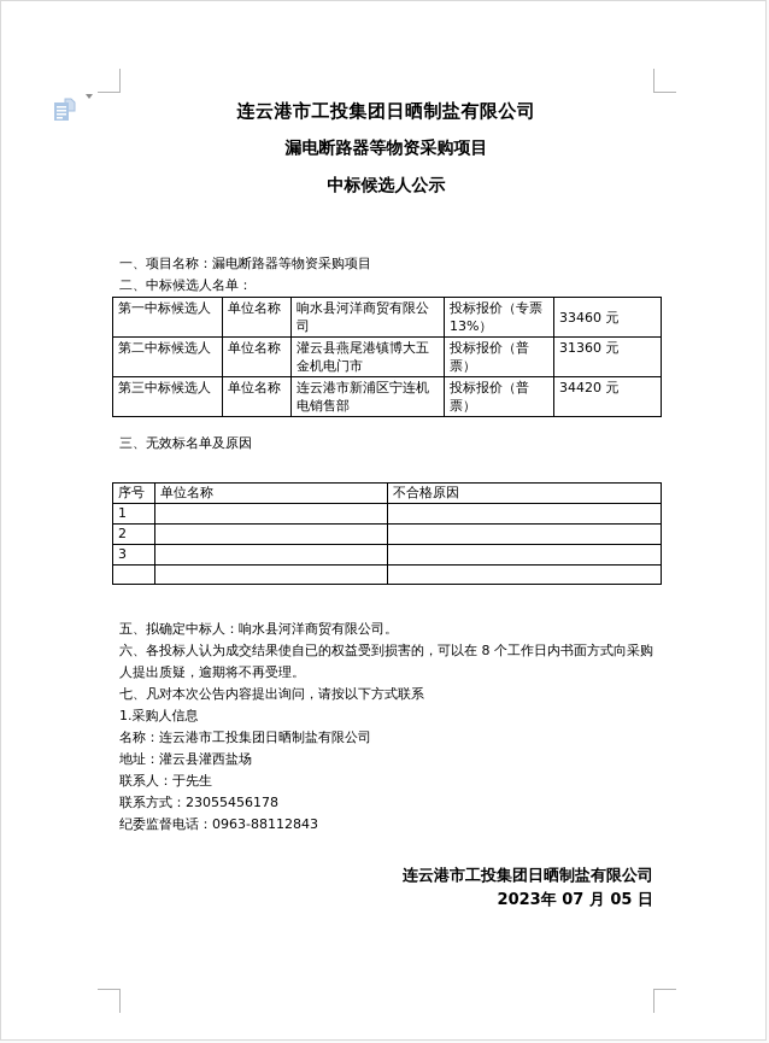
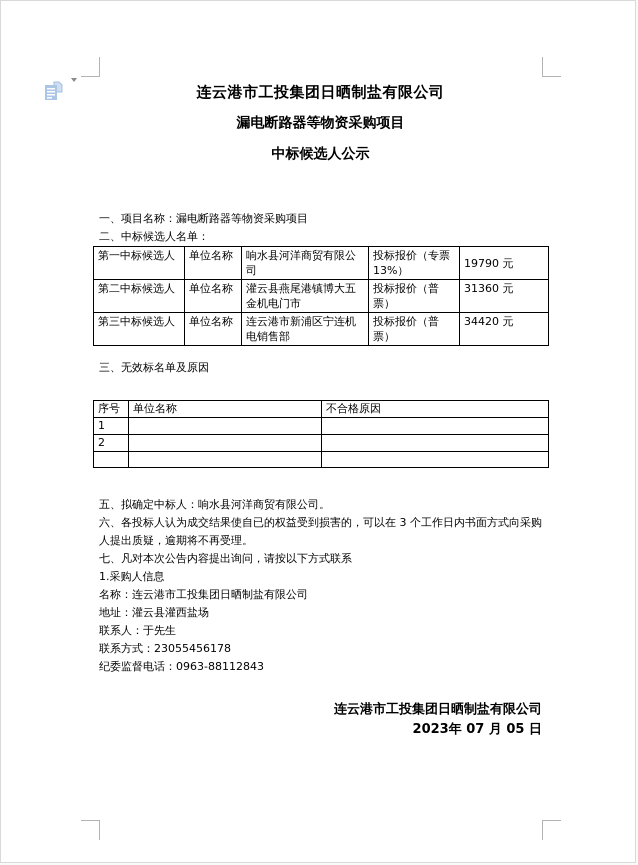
  连云港市工投集团日晒制盐有限公司
  漏电断路器等物资采购项目
  中标候选人公示
  一、项目名称：漏电断路器等物资采购项目
  二、中标候选人名单：
- 第一中标候选人	单位名称	响水县河洋商贸有限公司	投标报价（专票13%）	33460 元
+ 第一中标候选人	单位名称	响水县河洋商贸有限公司	投标报价（专票13%）	19790 元
  第二中标候选人	单位名称	灌云县燕尾港镇博大五金机电门市	投标报价（普票）	31360 元
  第三中标候选人	单位名称	连云港市新浦区宁连机电销售部	投标报价（普票）	34420 元
  三、无效标名单及原因
  序号	单位名称	不合格原因
  1
  2
- 3
  五、拟确定中标人：响水县河洋商贸有限公司。
- 六、各投标人认为成交结果使自已的权益受到损害的，可以在 8 个工作日内书面方式向采购人提出质疑，逾期将不再受理。
+ 六、各投标人认为成交结果使自已的权益受到损害的，可以在 3 个工作日内书面方式向采购人提出质疑，逾期将不再受理。
  七、凡对本次公告内容提出询问，请按以下方式联系
  1.采购人信息
  名称：连云港市工投集团日晒制盐有限公司
  地址：灌云县灌西盐场
  联系人：于先生
  联系方式：23055456178
  纪委监督电话：0963-88112843
  连云港市工投集团日晒制盐有限公司
  2023年 07 月 05 日
